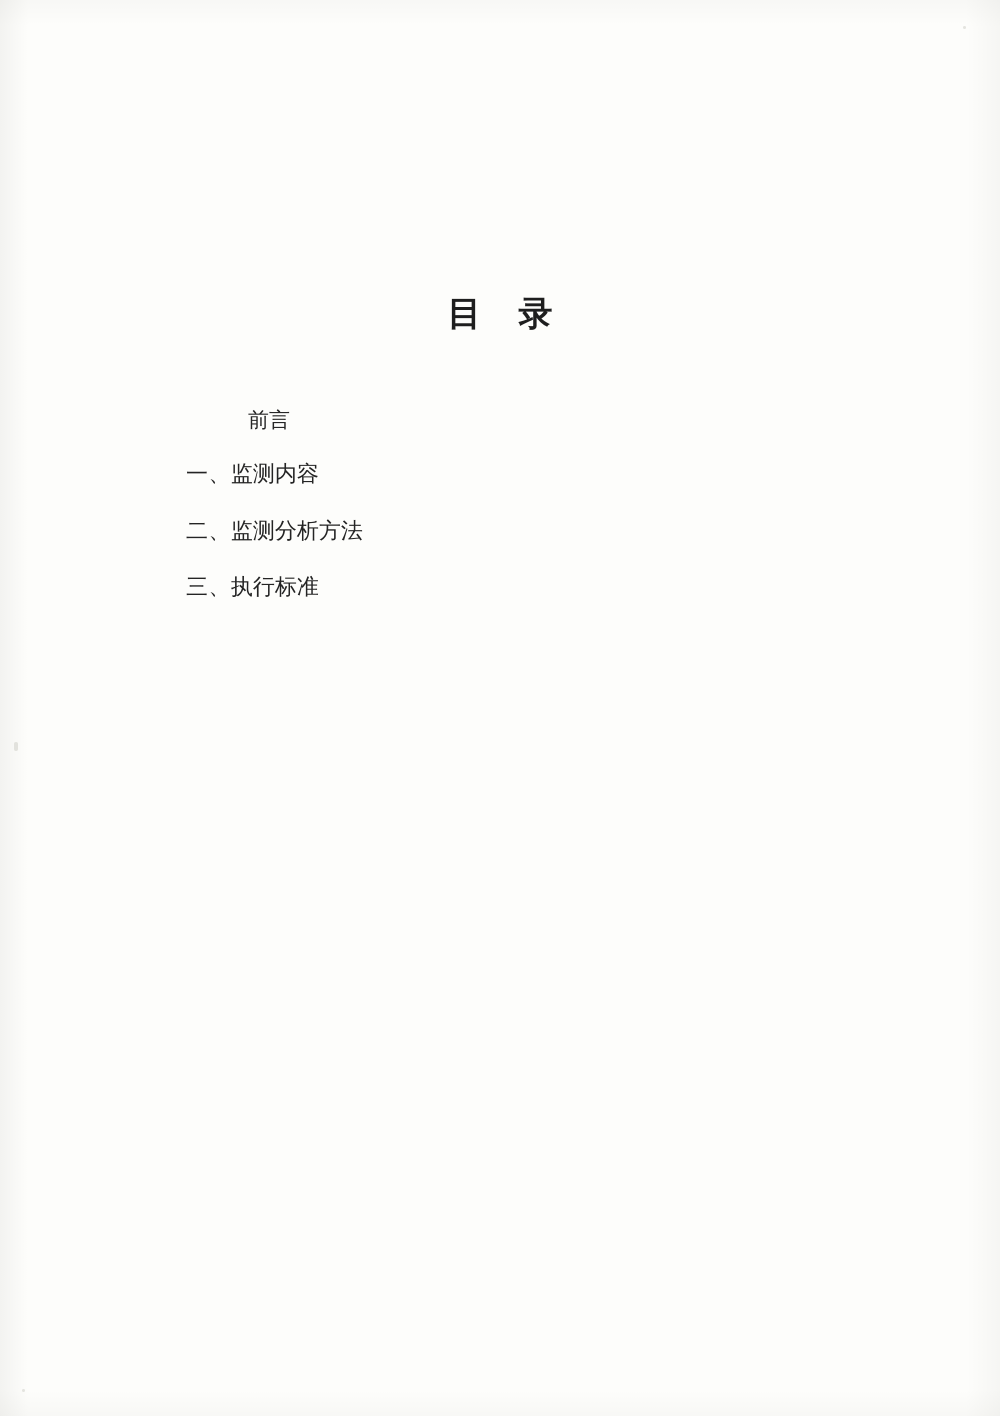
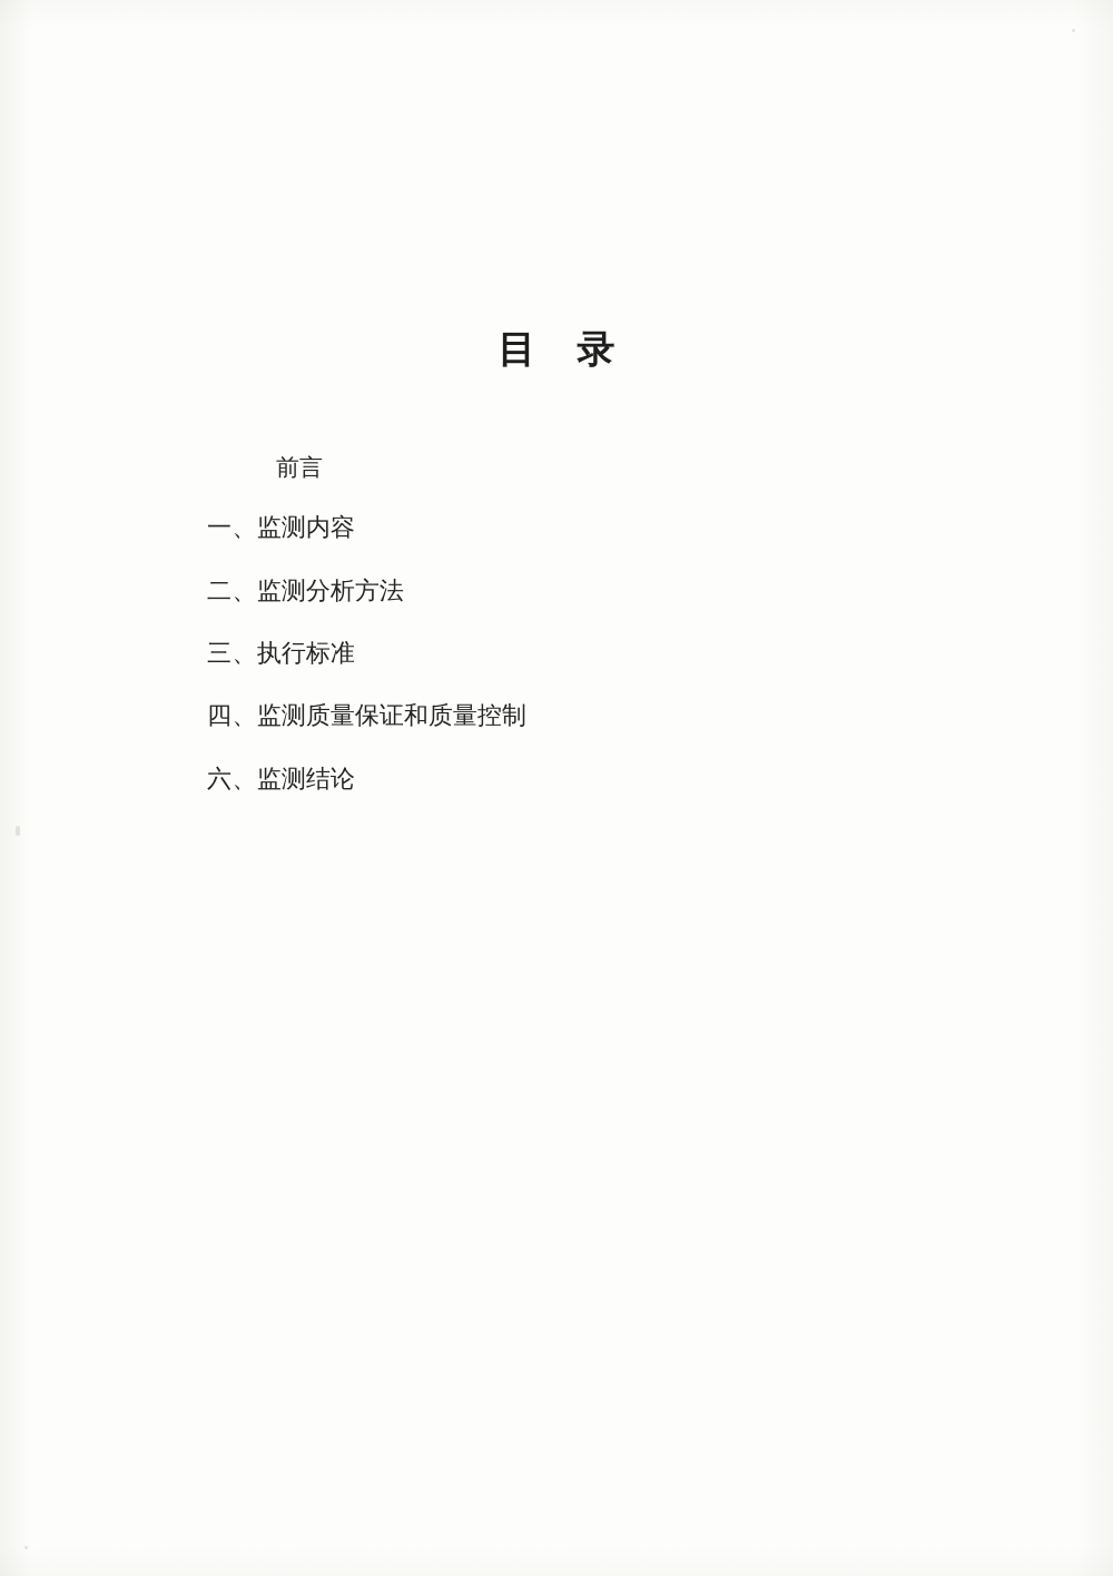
  目 录
  前言
  一、监测内容
  二、监测分析方法
  三、执行标准
+ 四、监测质量保证和质量控制
+ 六、监测结论
